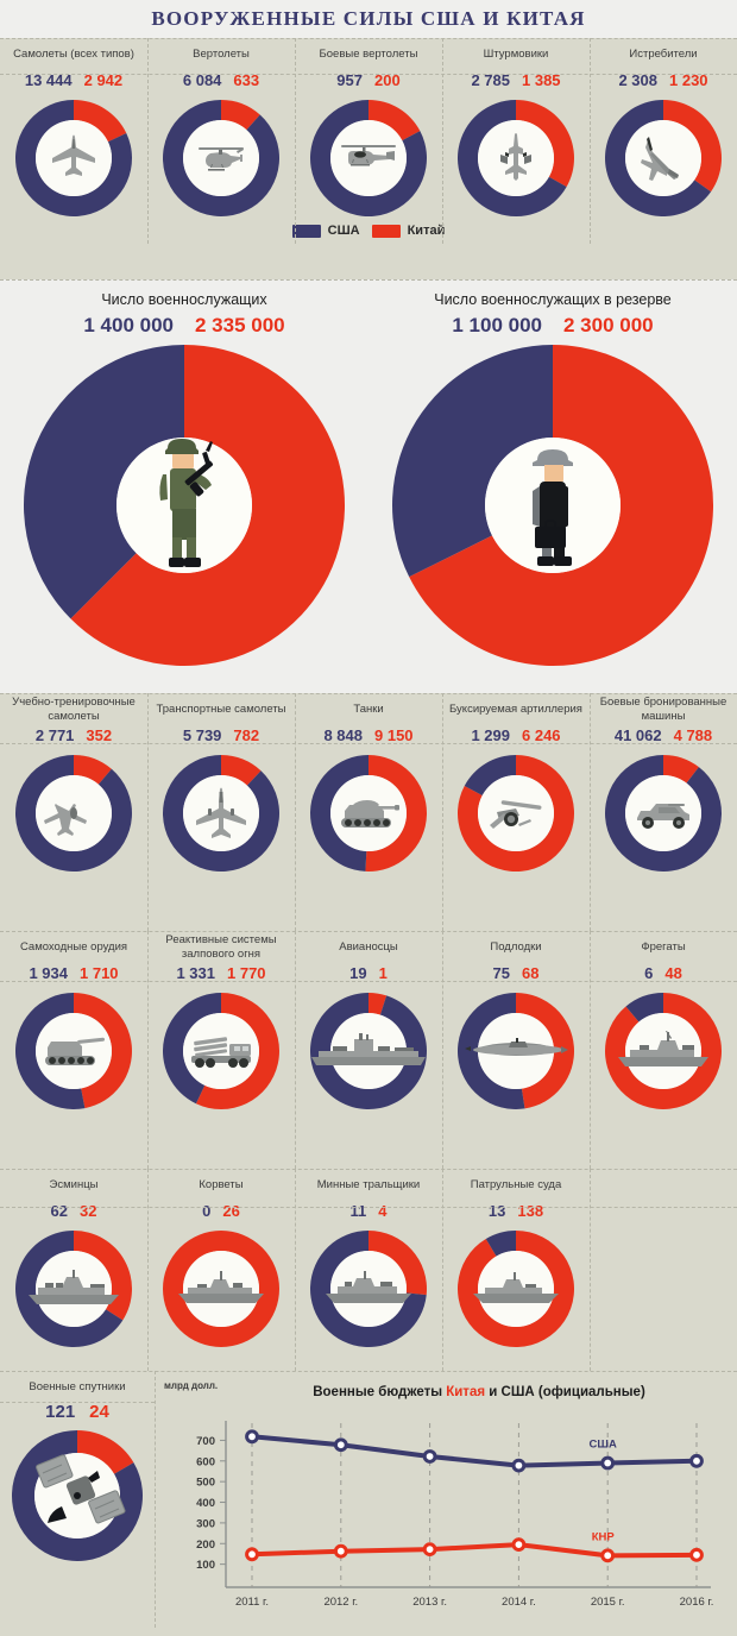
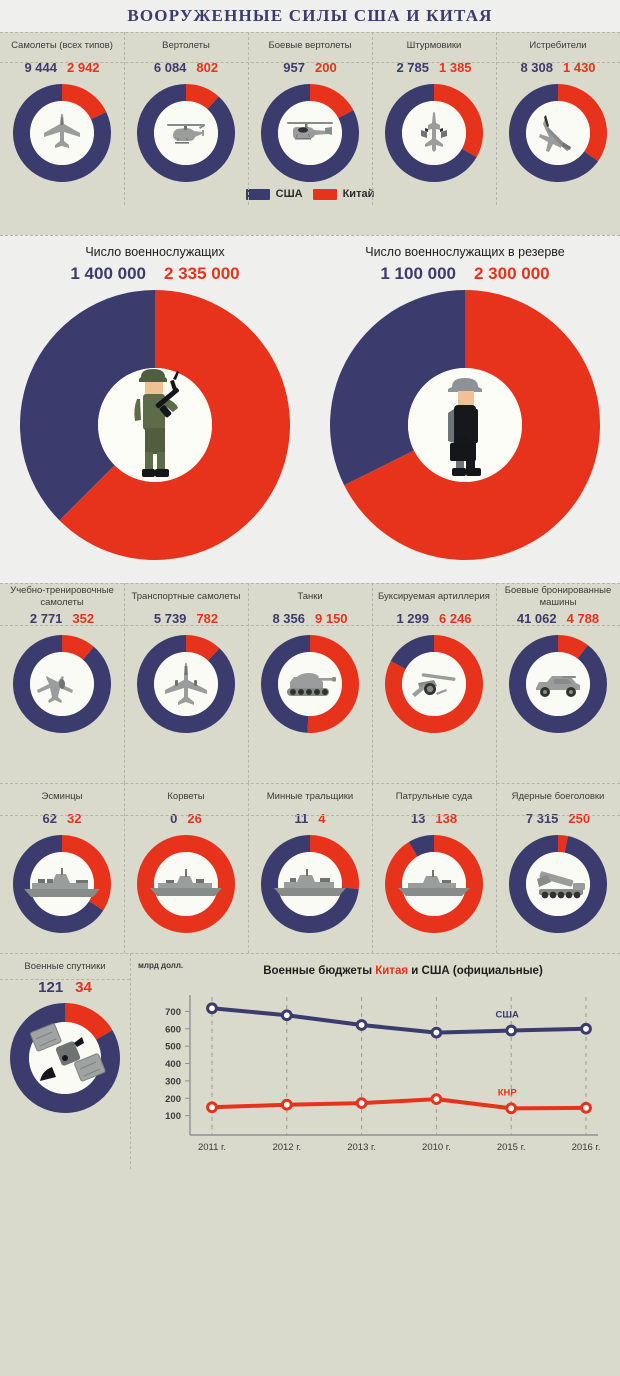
  ВООРУЖЕННЫЕ СИЛЫ США И КИТАЯ
  Самолеты (всех типов)
- 13 444
+ 9 444
  2 942
  Вертолеты
  6 084
- 633
+ 802
  Боевые вертолеты
  957
  200
  Штурмовики
  2 785
  1 385
  Истребители
- 2 308
+ 8 308
- 1 230
+ 1 430
  США
  Китай
  Число военнослужащих
  1 400 000
  2 335 000
  Число военнослужащих в резерве
  1 100 000
  2 300 000
  Учебно-тренировочные самолеты
  2 771
  352
  Транспортные самолеты
  5 739
  782
  Танки
- 8 848
+ 8 356
  9 150
  Буксируемая артиллерия
  1 299
  6 246
  Боевые бронированные машины
  41 062
  4 788
- Самоходные орудия
- 1 934
- 1 710
- Реактивные системы залпового огня
- 1 331
- 1 770
- Авианосцы
- 19
- 1
- Подлодки
- 75
- 68
- Фрегаты
- 6
- 48
  Эсминцы
  62
  32
  Корветы
  0
  26
  Минные тральщики
  11
  4
  Патрульные суда
  13
  138
+ Ядерные боеголовки
+ 7 315
+ 250
  Военные спутники
  121
- 24
+ 34
  млрд долл.
  Военные бюджеты Китая и США (официальные)
  100
  200
  300
  400
  500
  600
  700
  2011 г.
  2012 г.
  2013 г.
- 2014 г.
+ 2010 г.
  2015 г.
  2016 г.
  США
  КНР
